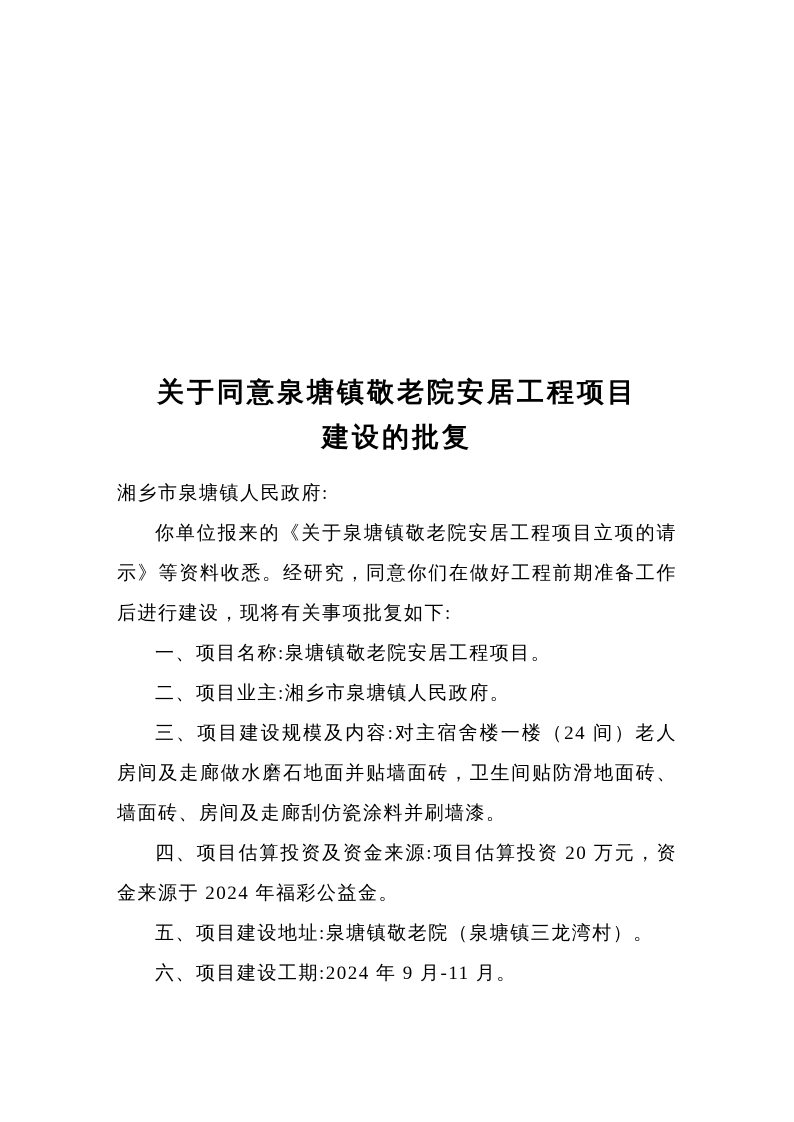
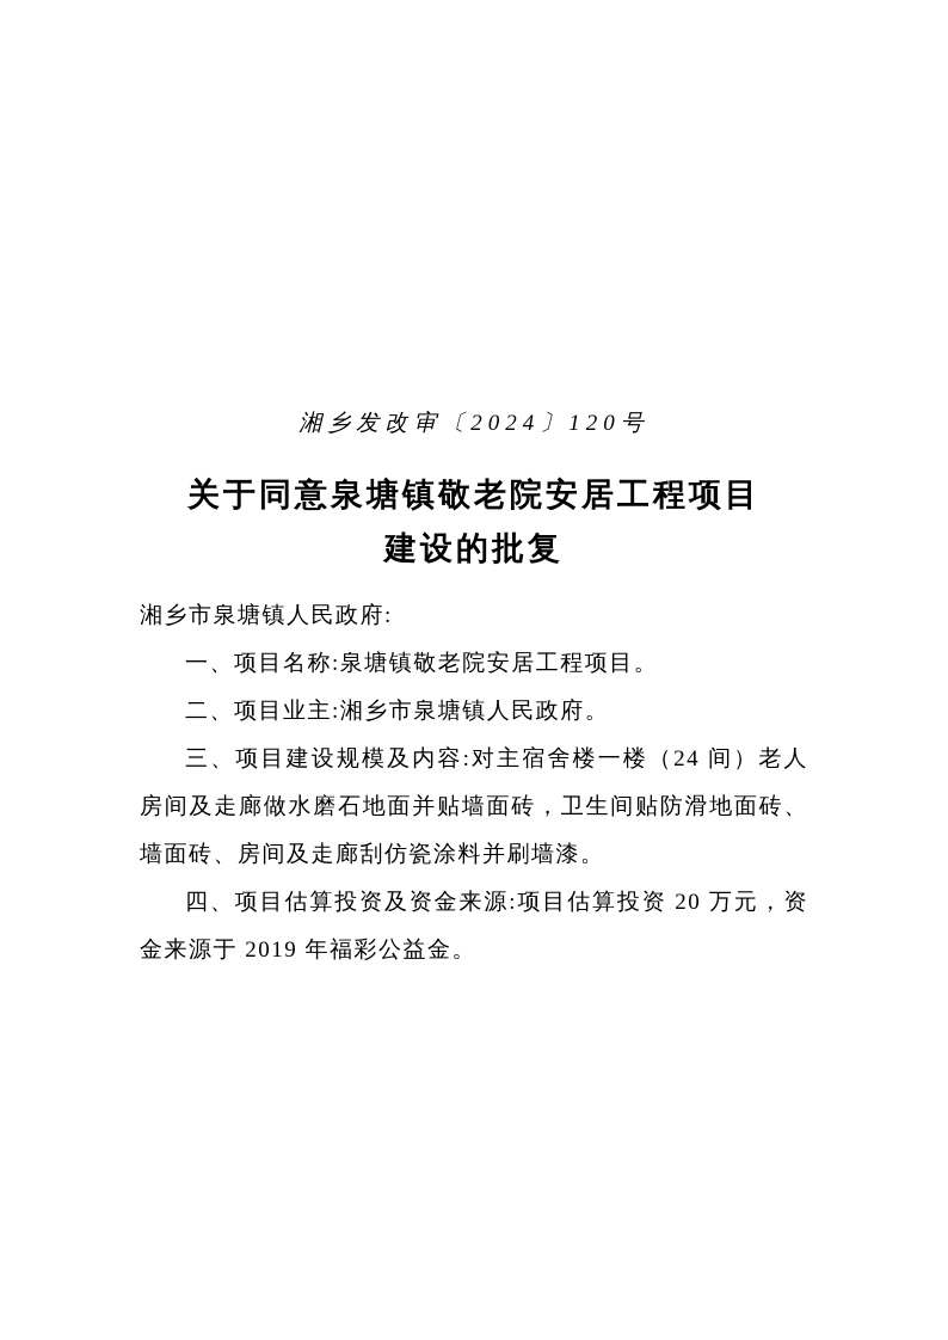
+ 湘乡发改审〔2024〕120号
  关于同意泉塘镇敬老院安居工程项目
  建设的批复
  湘乡市泉塘镇人民政府:
- 你单位报来的《关于泉塘镇敬老院安居工程项目立项的请示》等资料收悉。经研究，同意你们在做好工程前期准备工作后进行建设，现将有关事项批复如下:
  一、项目名称:泉塘镇敬老院安居工程项目。
  二、项目业主:湘乡市泉塘镇人民政府。
  三、项目建设规模及内容:对主宿舍楼一楼（24 间）老人房间及走廊做水磨石地面并贴墙面砖，卫生间贴防滑地面砖、墙面砖、房间及走廊刮仿瓷涂料并刷墙漆。
- 四、项目估算投资及资金来源:项目估算投资 20 万元，资金来源于 2024 年福彩公益金。
+ 四、项目估算投资及资金来源:项目估算投资 20 万元，资金来源于 2019 年福彩公益金。
- 五、项目建设地址:泉塘镇敬老院（泉塘镇三龙湾村）。
- 六、项目建设工期:2024 年 9 月-11 月。
